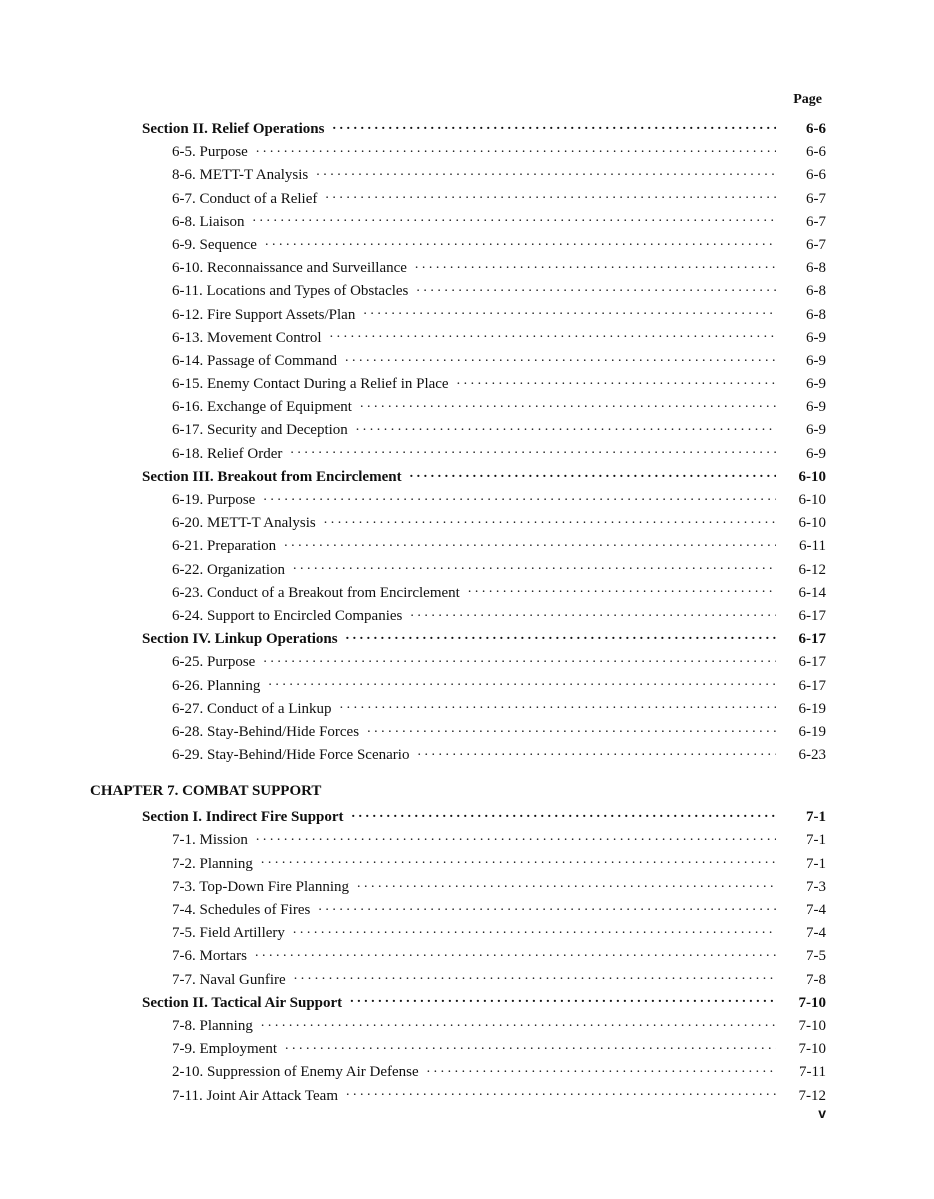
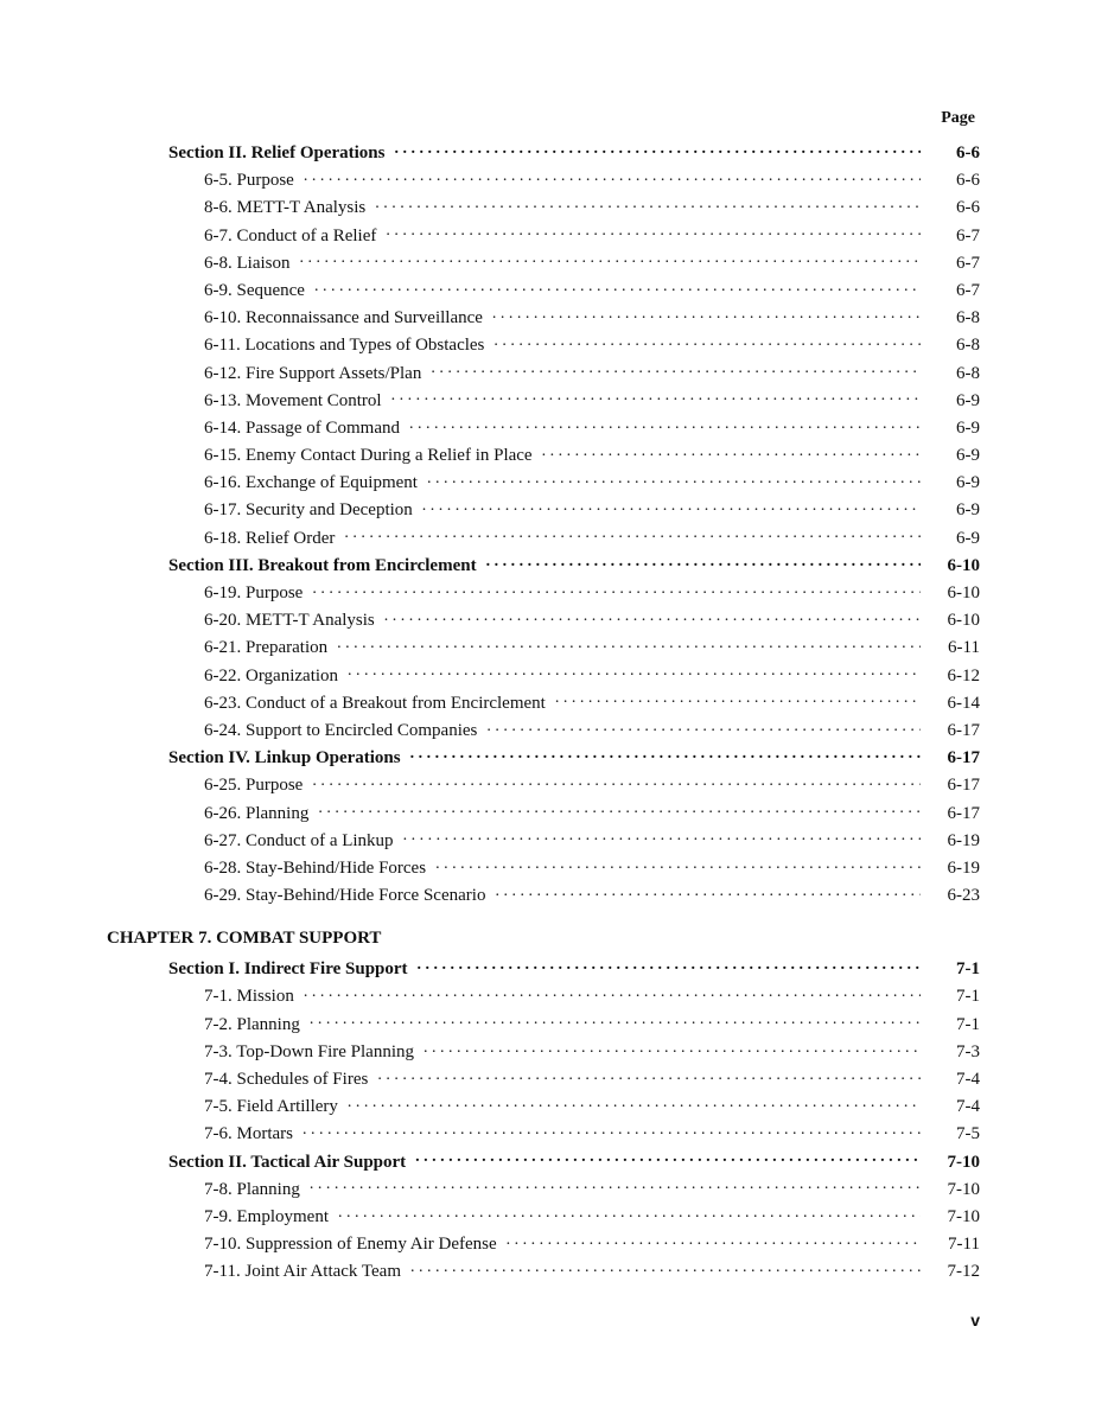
  Page
  Section II. Relief Operations
  6-6
  6-5. Purpose
  6-6
  8-6. METT-T Analysis
  6-6
  6-7. Conduct of a Relief
  6-7
  6-8. Liaison
  6-7
  6-9. Sequence
  6-7
  6-10. Reconnaissance and Surveillance
  6-8
  6-11. Locations and Types of Obstacles
  6-8
  6-12. Fire Support Assets/Plan
  6-8
  6-13. Movement Control
  6-9
  6-14. Passage of Command
  6-9
  6-15. Enemy Contact During a Relief in Place
  6-9
  6-16. Exchange of Equipment
  6-9
  6-17. Security and Deception
  6-9
  6-18. Relief Order
  6-9
  Section III. Breakout from Encirclement
  6-10
  6-19. Purpose
  6-10
  6-20. METT-T Analysis
  6-10
  6-21. Preparation
  6-11
  6-22. Organization
  6-12
  6-23. Conduct of a Breakout from Encirclement
  6-14
  6-24. Support to Encircled Companies
  6-17
  Section IV. Linkup Operations
  6-17
  6-25. Purpose
  6-17
  6-26. Planning
  6-17
  6-27. Conduct of a Linkup
  6-19
  6-28. Stay-Behind/Hide Forces
  6-19
  6-29. Stay-Behind/Hide Force Scenario
  6-23
  CHAPTER 7. COMBAT SUPPORT
  Section I. Indirect Fire Support
  7-1
  7-1. Mission
  7-1
  7-2. Planning
  7-1
  7-3. Top-Down Fire Planning
  7-3
  7-4. Schedules of Fires
  7-4
  7-5. Field Artillery
  7-4
  7-6. Mortars
  7-5
- 7-7. Naval Gunfire
- 7-8
  Section II. Tactical Air Support
  7-10
  7-8. Planning
  7-10
  7-9. Employment
  7-10
- 2-10. Suppression of Enemy Air Defense
+ 7-10. Suppression of Enemy Air Defense
  7-11
  7-11. Joint Air Attack Team
  7-12
  v
